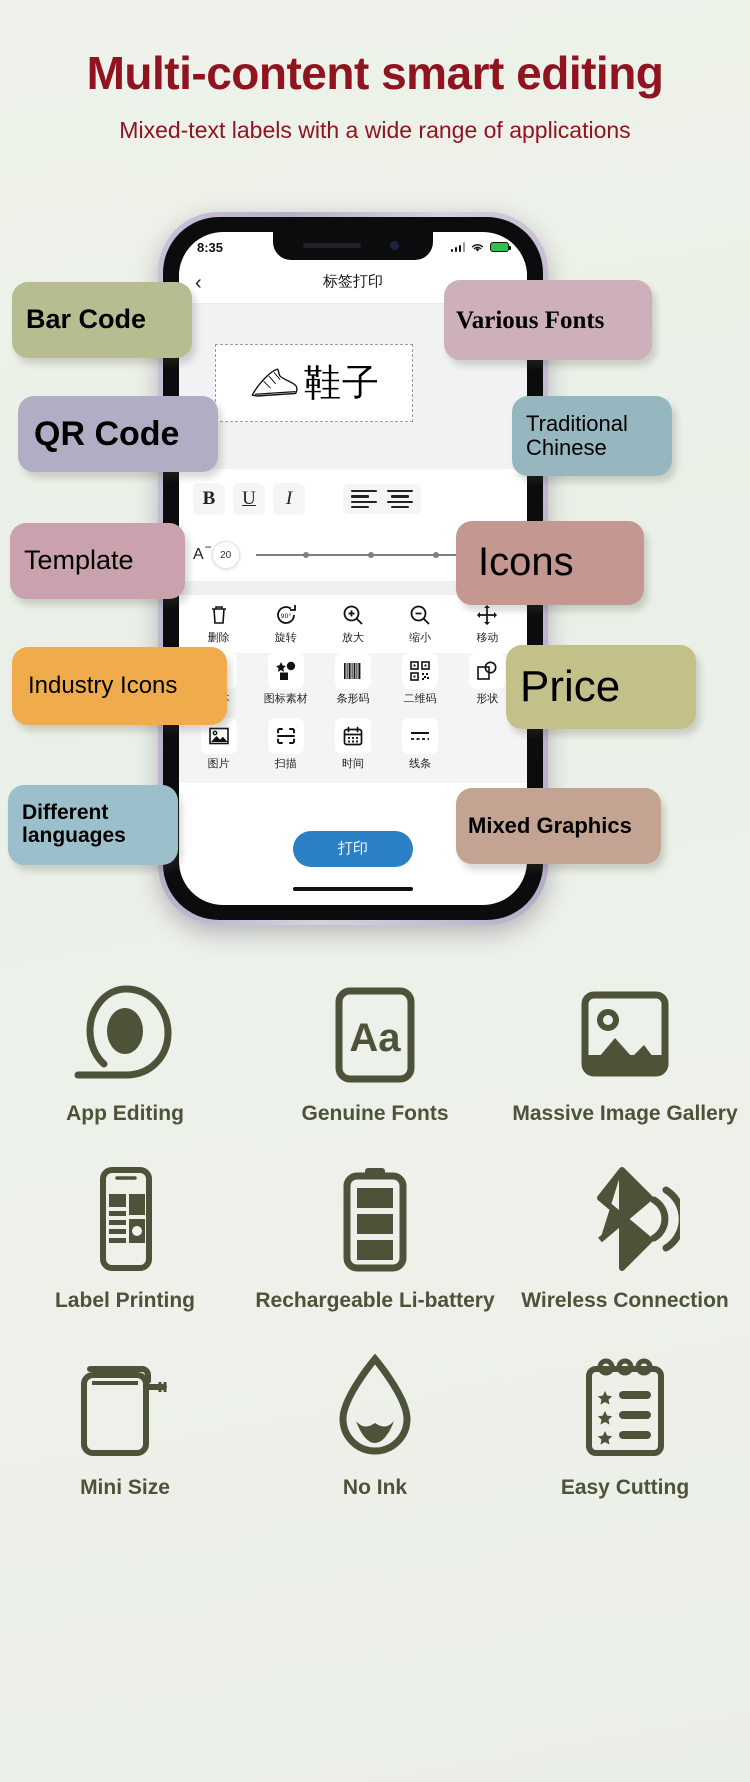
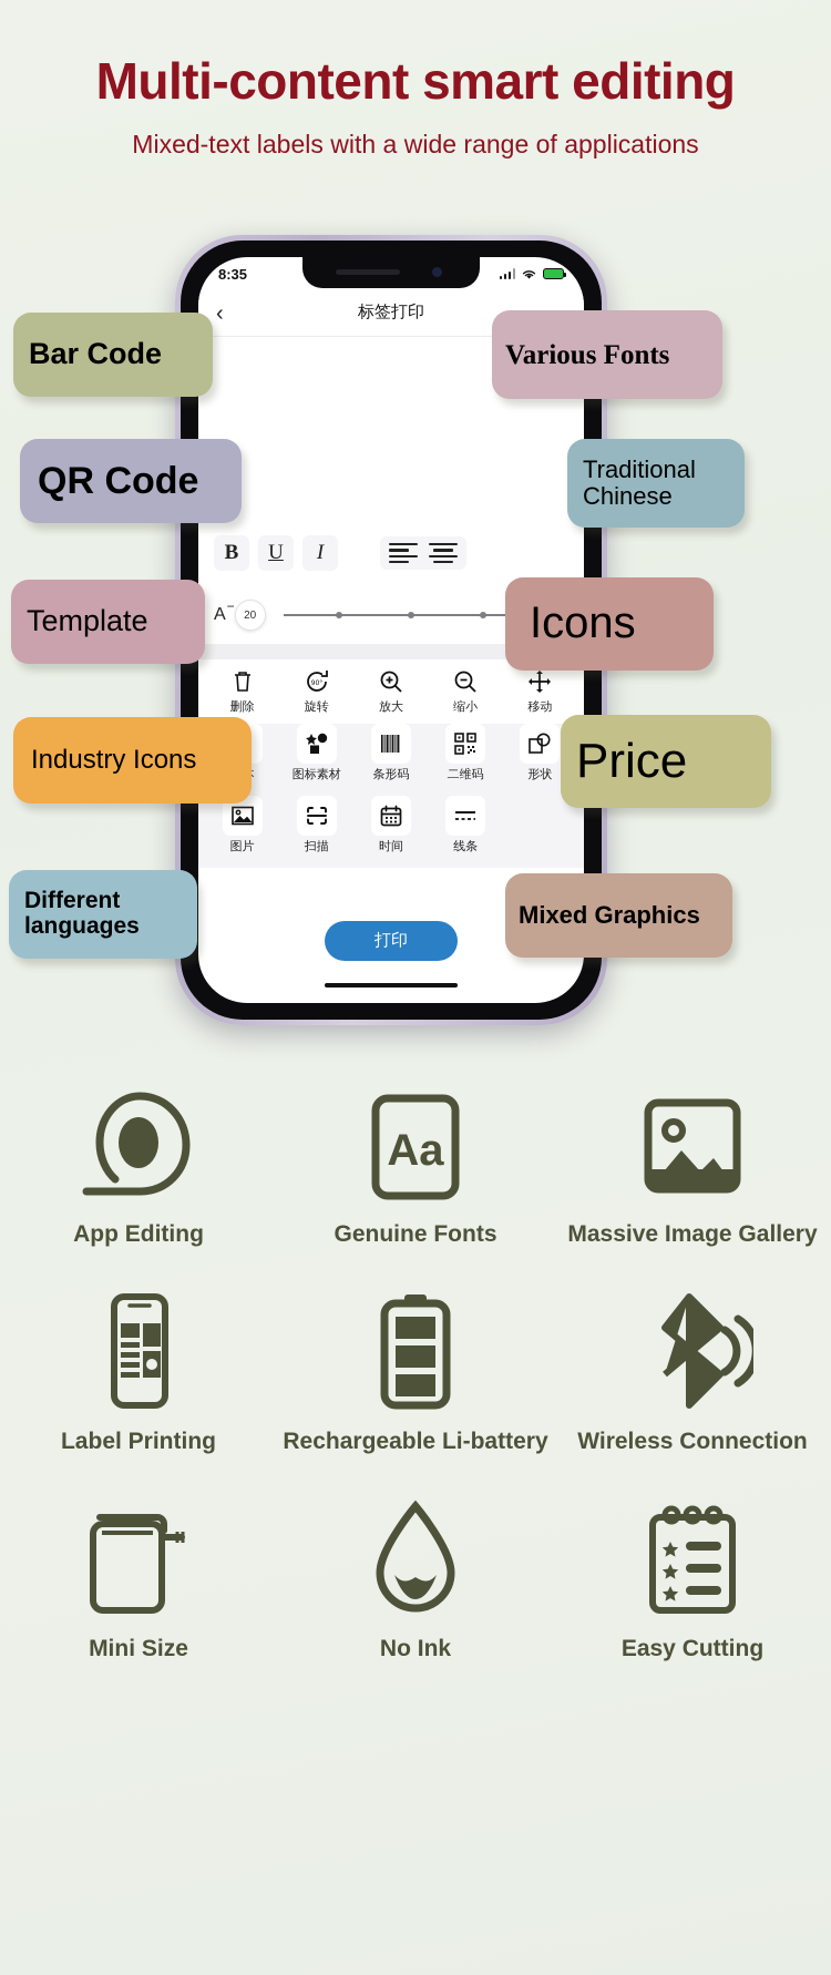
  Multi-content smart editing
  Mixed-text labels with a wide range of applications
  8:35
  ‹
  标签打印
- 鞋子
  B
  U
  I
  A
  20
  删除
  旋转
  放大
  缩小
  移动
  图标素材
  条形码
  二维码
  形状
  图片
  扫描
  时间
  线条
  打印
  Bar Code
  QR Code
  Template
  Industry Icons
  Different languages
  Various Fonts
  Traditional Chinese
  Icons
  Price
  Mixed Graphics
  App Editing
  Aa
  Genuine Fonts
  Massive Image Gallery
  Label Printing
  Rechargeable Li-battery
  Wireless Connection
  Mini Size
  No Ink
  Easy Cutting
